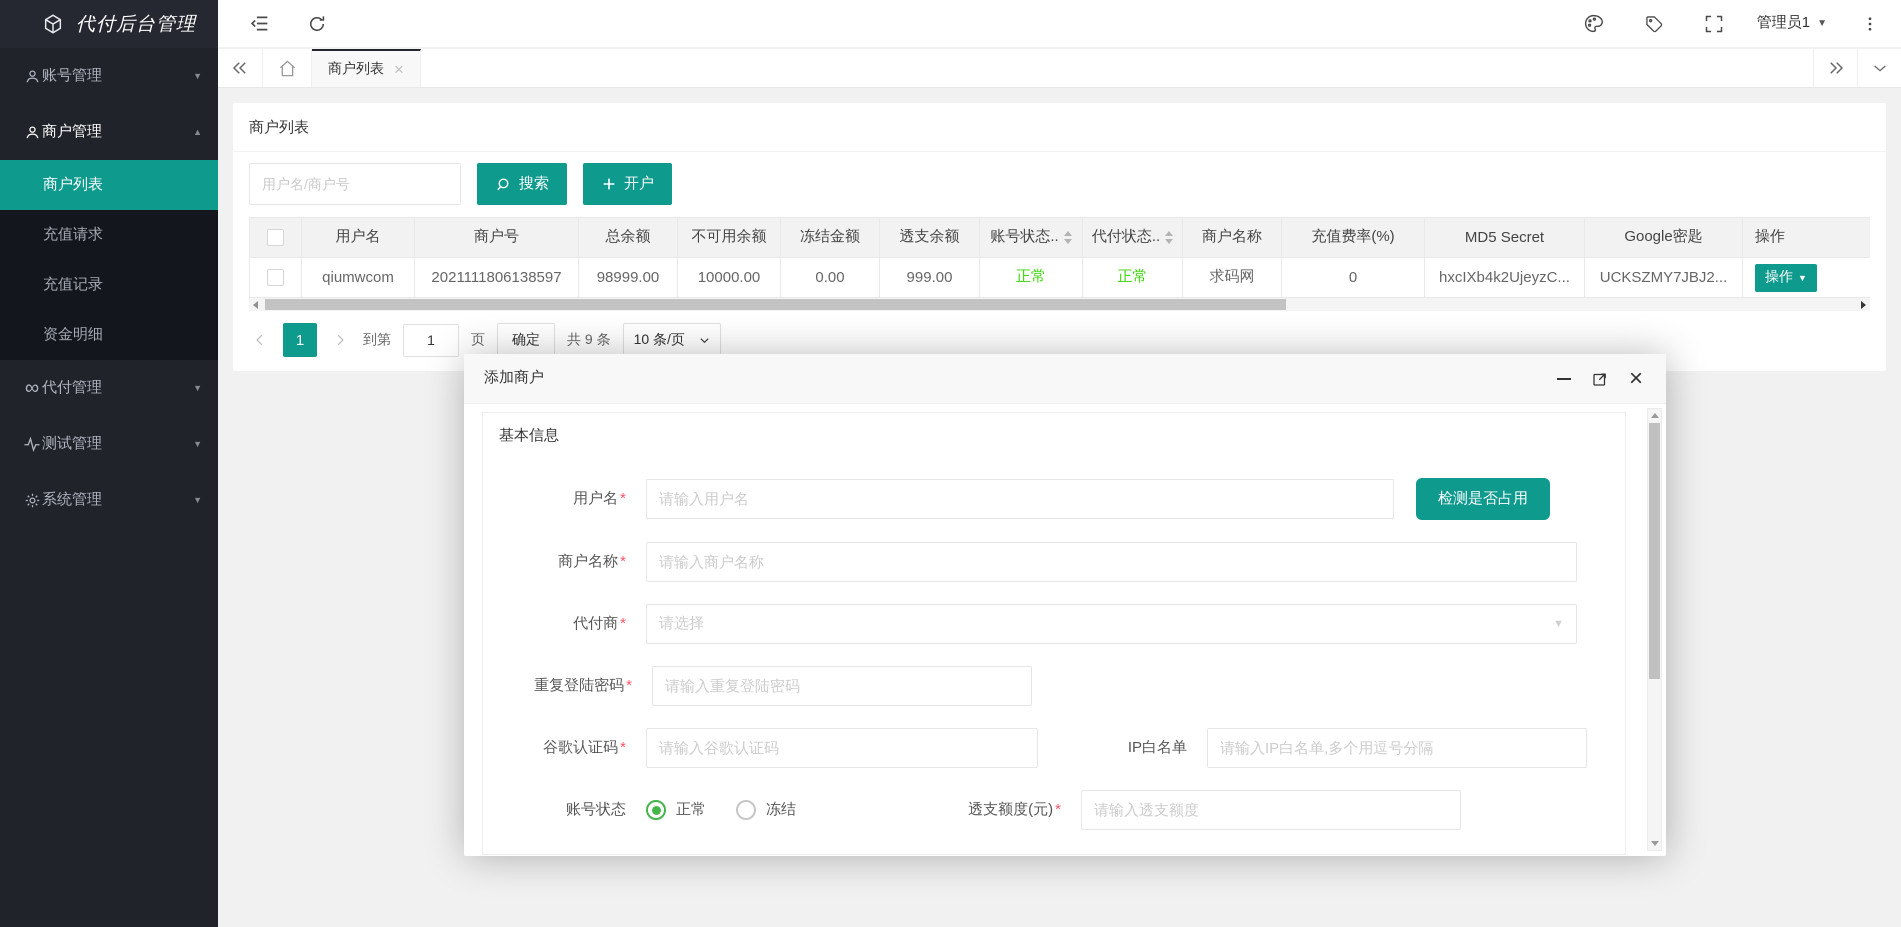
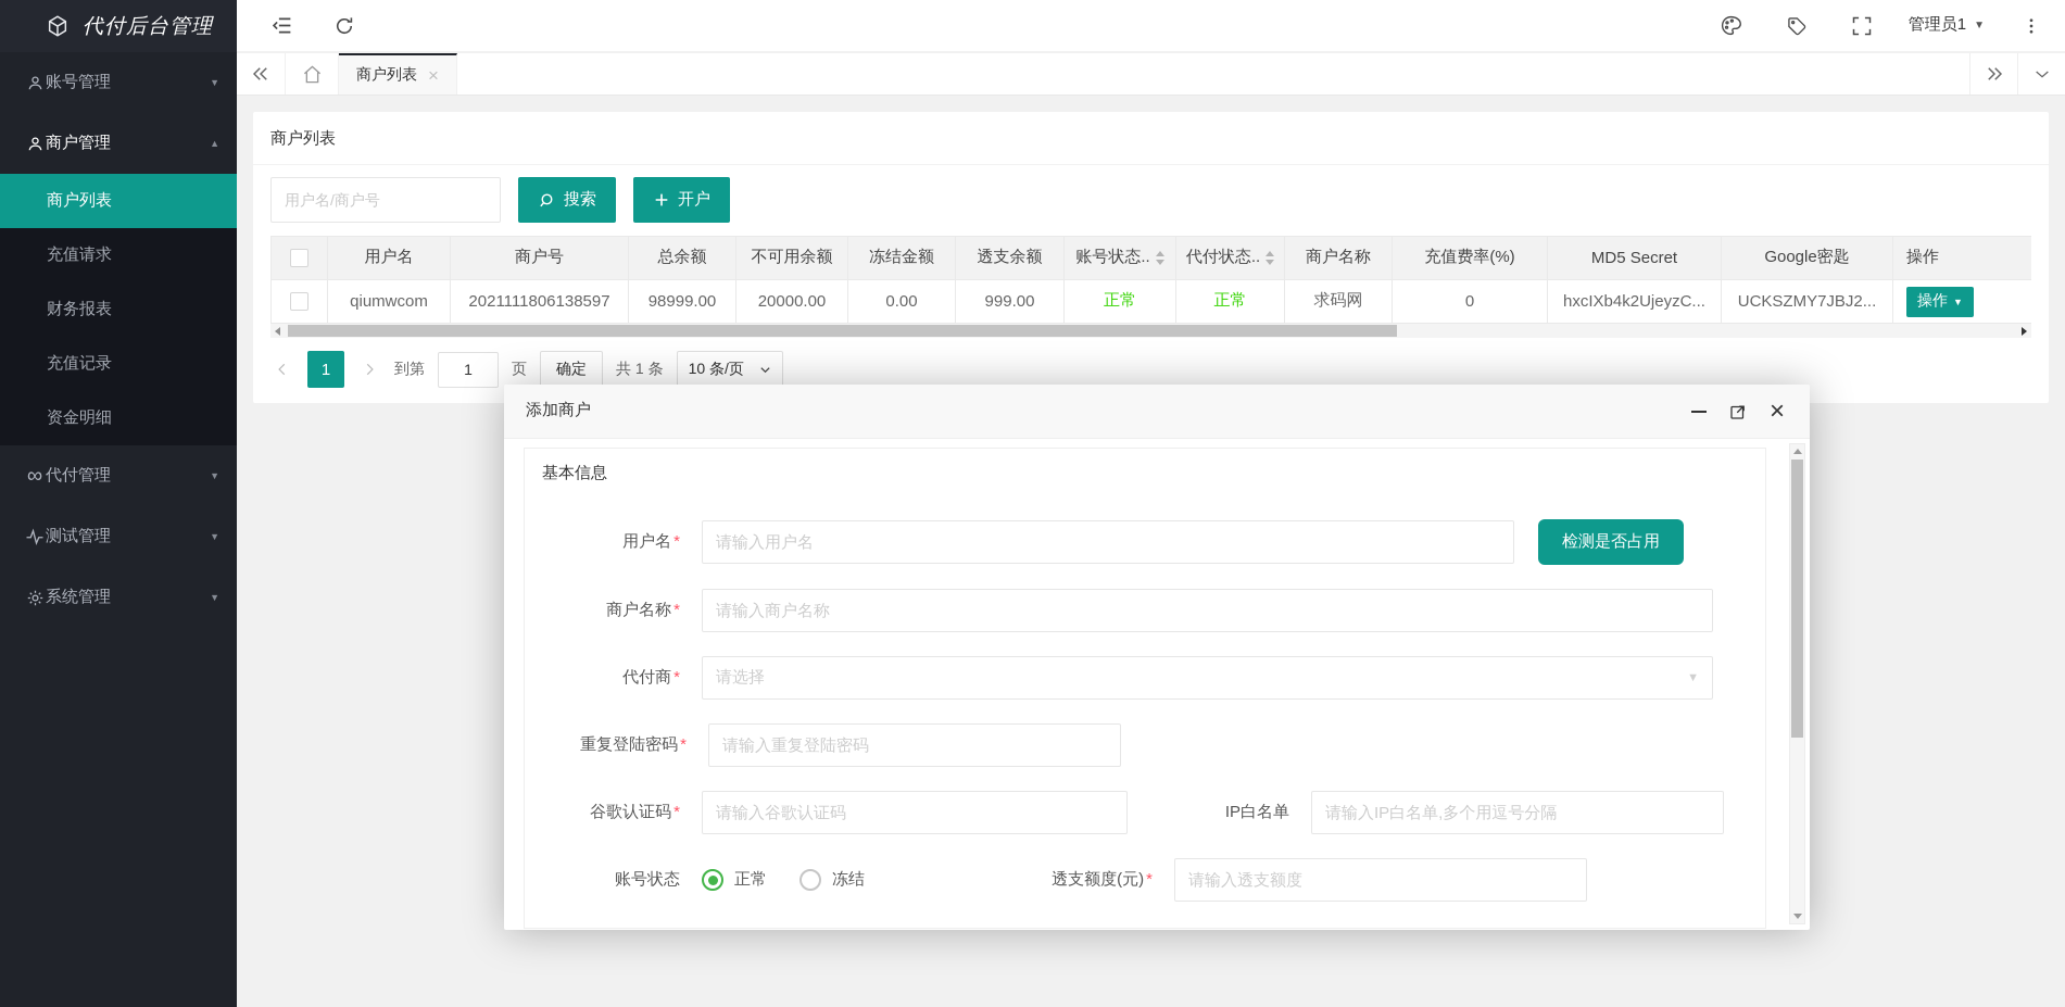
  代付后台管理
  账号管理
  ▼
  商户管理
  ▲
  商户列表
  充值请求
+ 财务报表
  充值记录
  资金明细
  ∞
  代付管理
  ▼
  测试管理
  ▼
  系统管理
  ▼
  管理员1
  ▼
  商户列表
  ×
  商户列表
  用户名/商户号
  搜索
  开户
  	用户名	商户号	总余额	不可用余额	冻结金额	透支余额	账号状态..	代付状态..	商户名称	充值费率(%)	MD5 Secret	Google密匙	操作
- 	qiumwcom	2021111806138597	98999.00	10000.00	0.00	999.00	正常	正常	求码网	0	hxcIXb4k2UjeyzC...	UCKSZMY7JBJ2...	操作 ▼
+ 	qiumwcom	2021111806138597	98999.00	20000.00	0.00	999.00	正常	正常	求码网	0	hxcIXb4k2UjeyzC...	UCKSZMY7JBJ2...	操作 ▼
  1
  到第
  1
  页
  确定
- 共 9 条
+ 共 1 条
  10 条/页
  添加商户
  ×
  基本信息
  用户名*
  请输入用户名
  检测是否占用
  商户名称*
  请输入商户名称
  代付商*
  请选择
  ▼
  重复登陆密码*
  请输入重复登陆密码
  谷歌认证码*
  请输入谷歌认证码
  IP白名单
  请输入IP白名单,多个用逗号分隔
  账号状态
  正常
  冻结
  透支额度(元)*
  请输入透支额度
